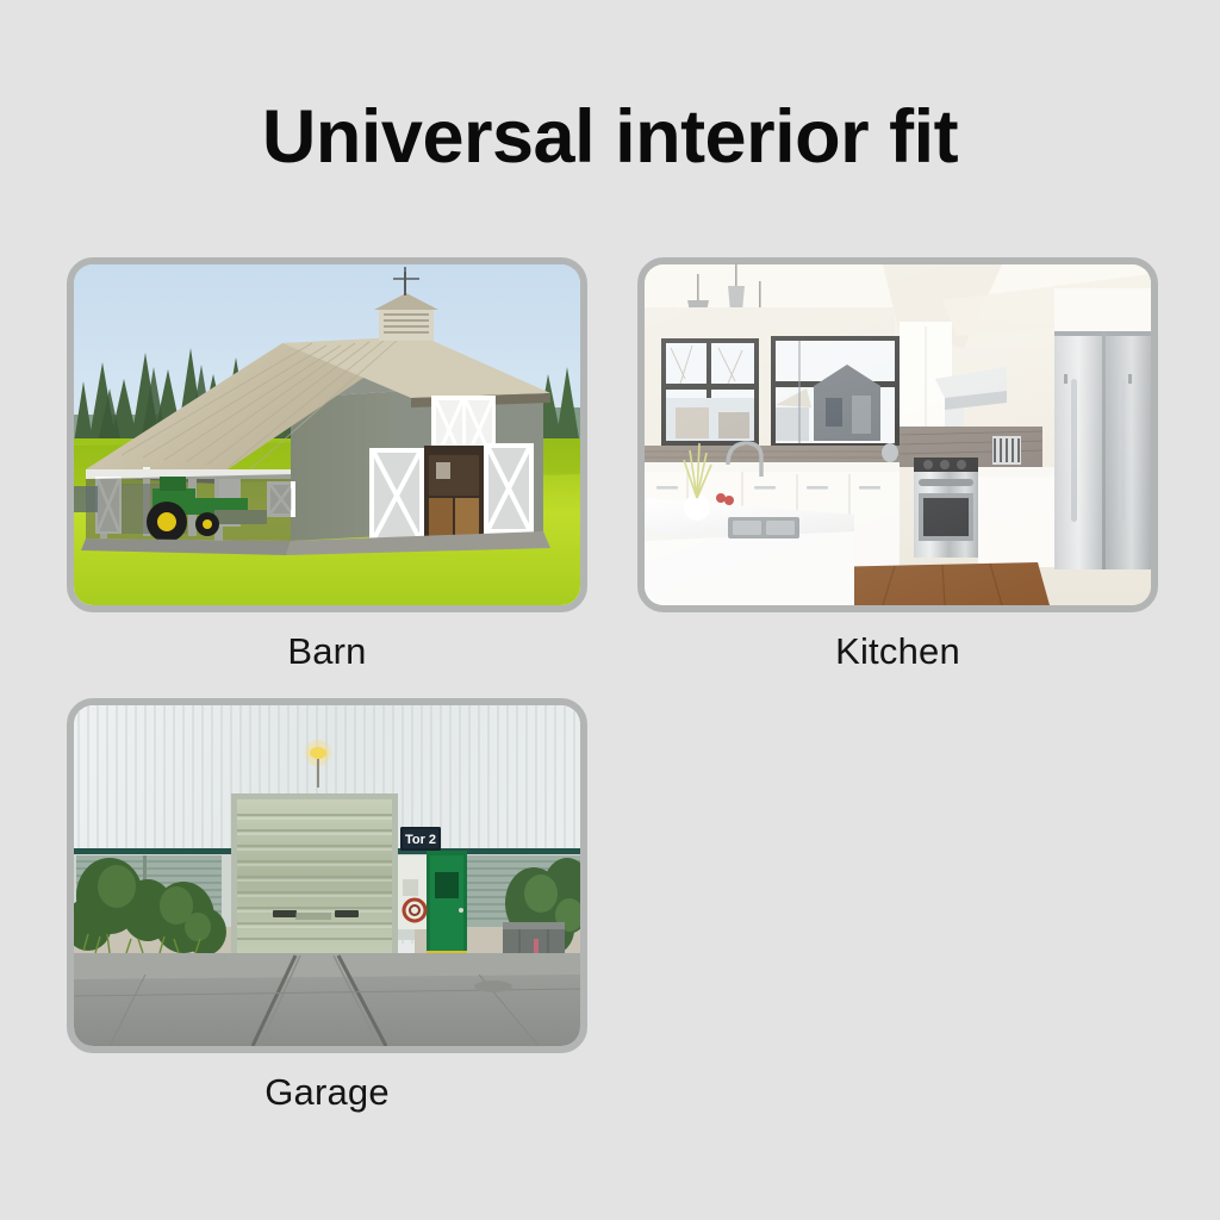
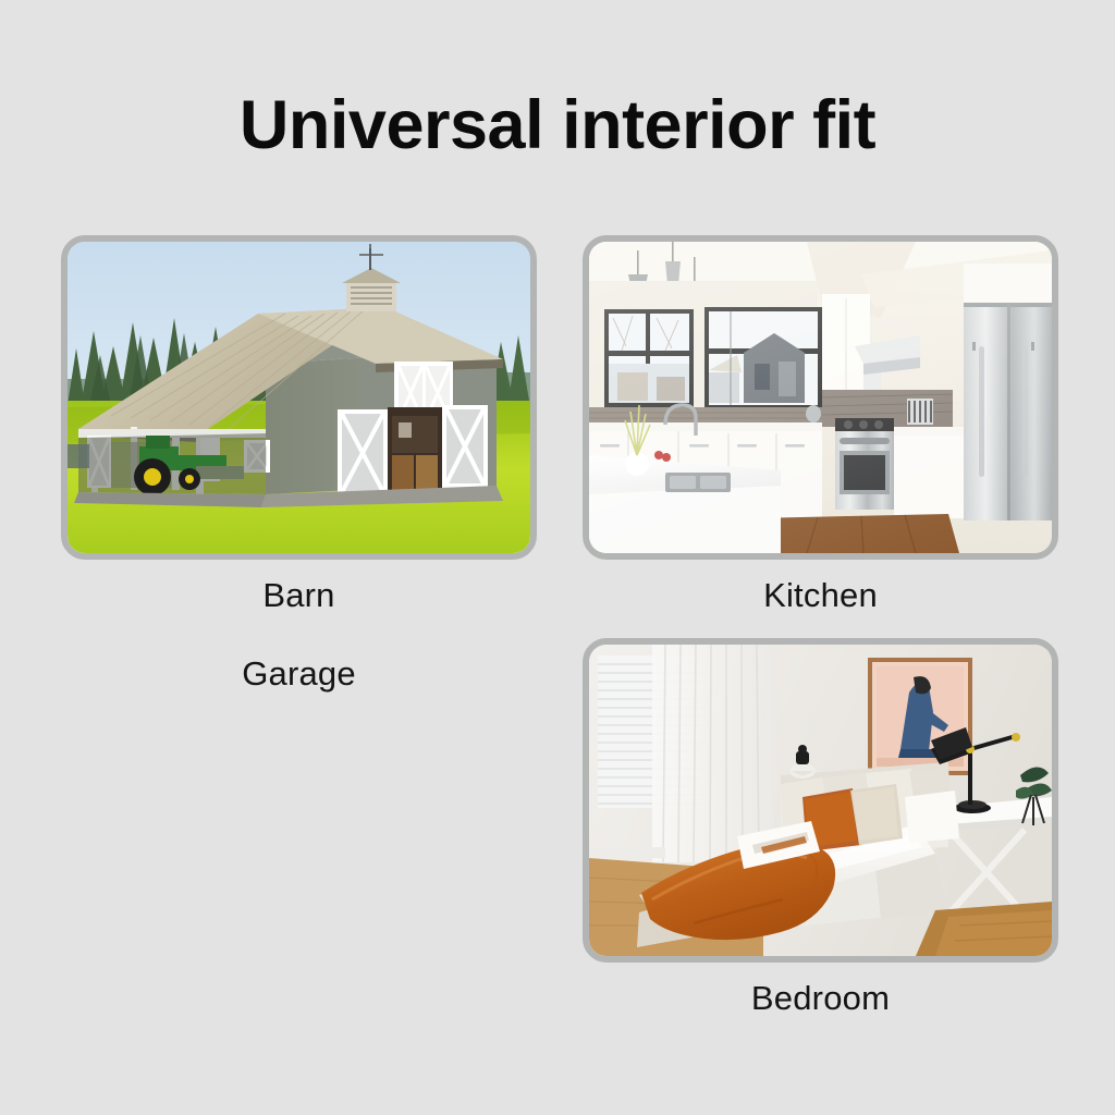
  Universal interior fit
  Barn
  Kitchen
- Tor 2
  Garage
+ Bedroom
